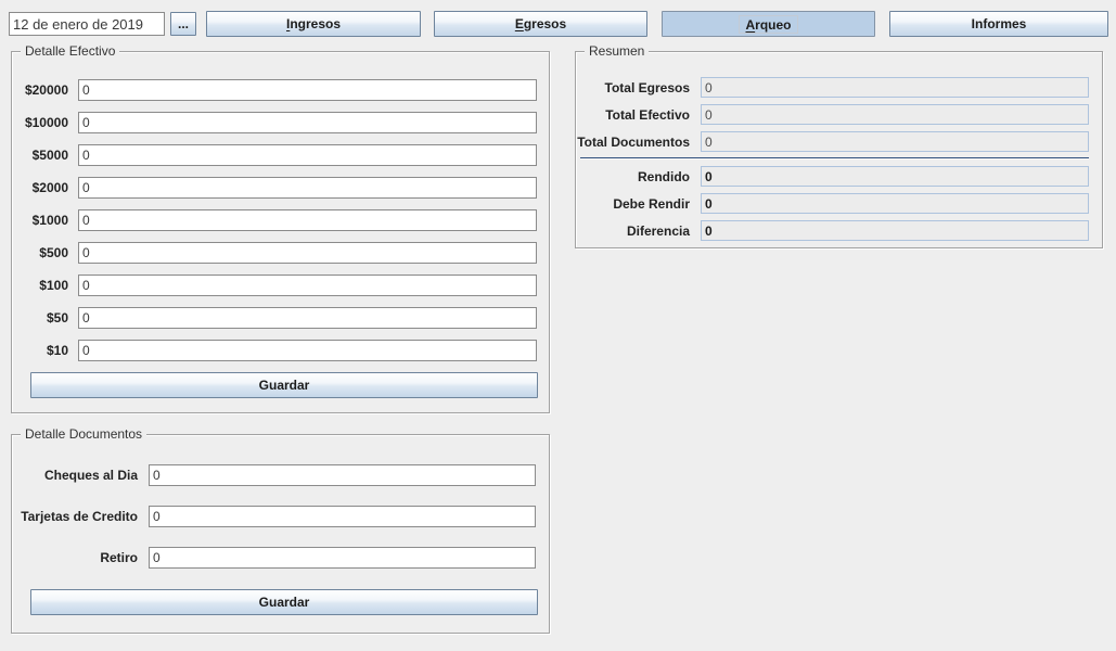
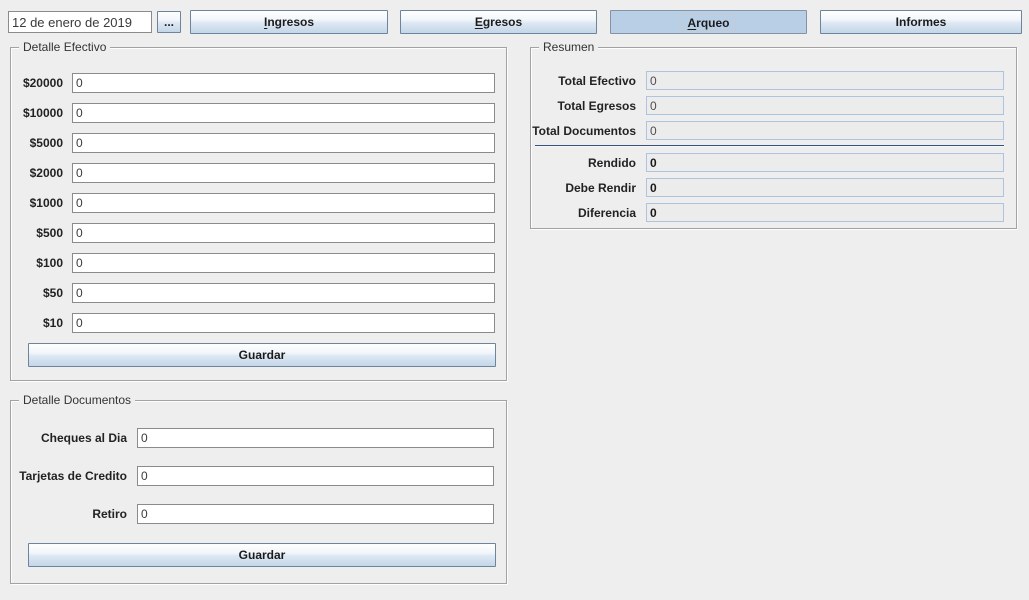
  12 de enero de 2019
  ...
  Ingresos
  Egresos
  Arqueo
  Informes
  Detalle Efectivo
  $20000
  0
  $10000
  0
  $5000
  0
  $2000
  0
  $1000
  0
  $500
  0
  $100
  0
  $50
  0
  $10
  0
  Guardar
  Detalle Documentos
  Cheques al Dia
  0
  Tarjetas de Credito
  0
  Retiro
  0
  Guardar
  Resumen
- Total Egresos
+ Total Efectivo
  0
- Total Efectivo
+ Total Egresos
  0
  Total Documentos
  0
  Rendido
  0
  Debe Rendir
  0
  Diferencia
  0
